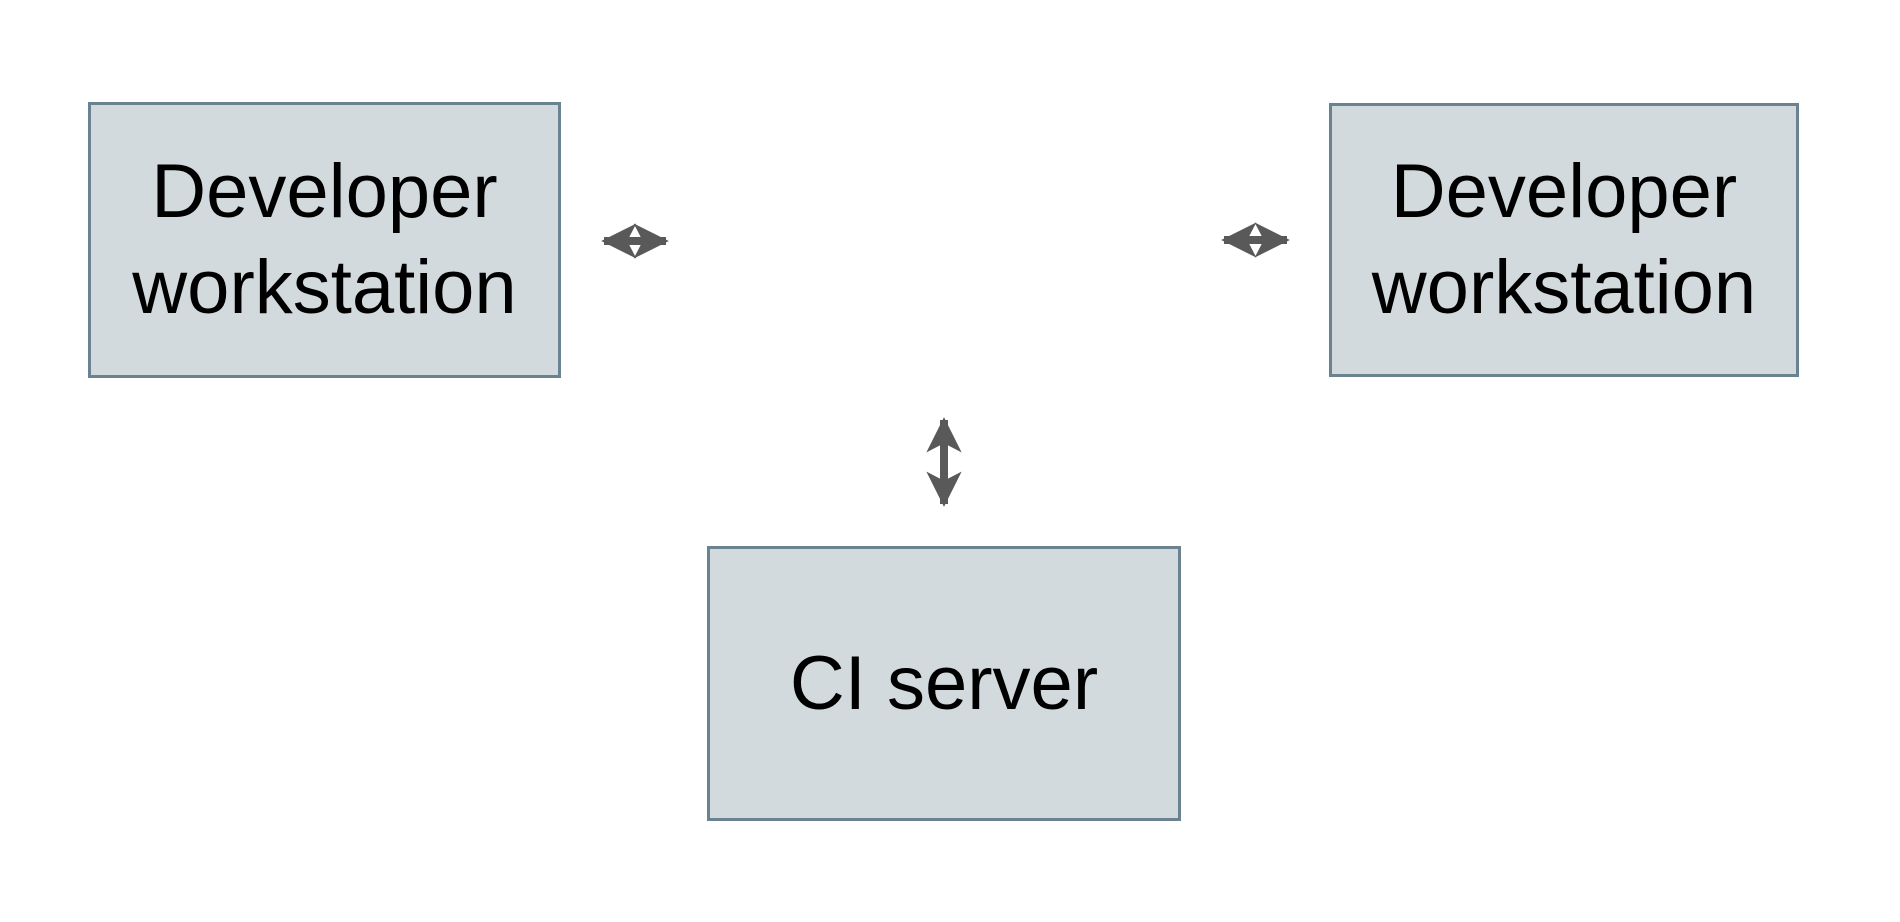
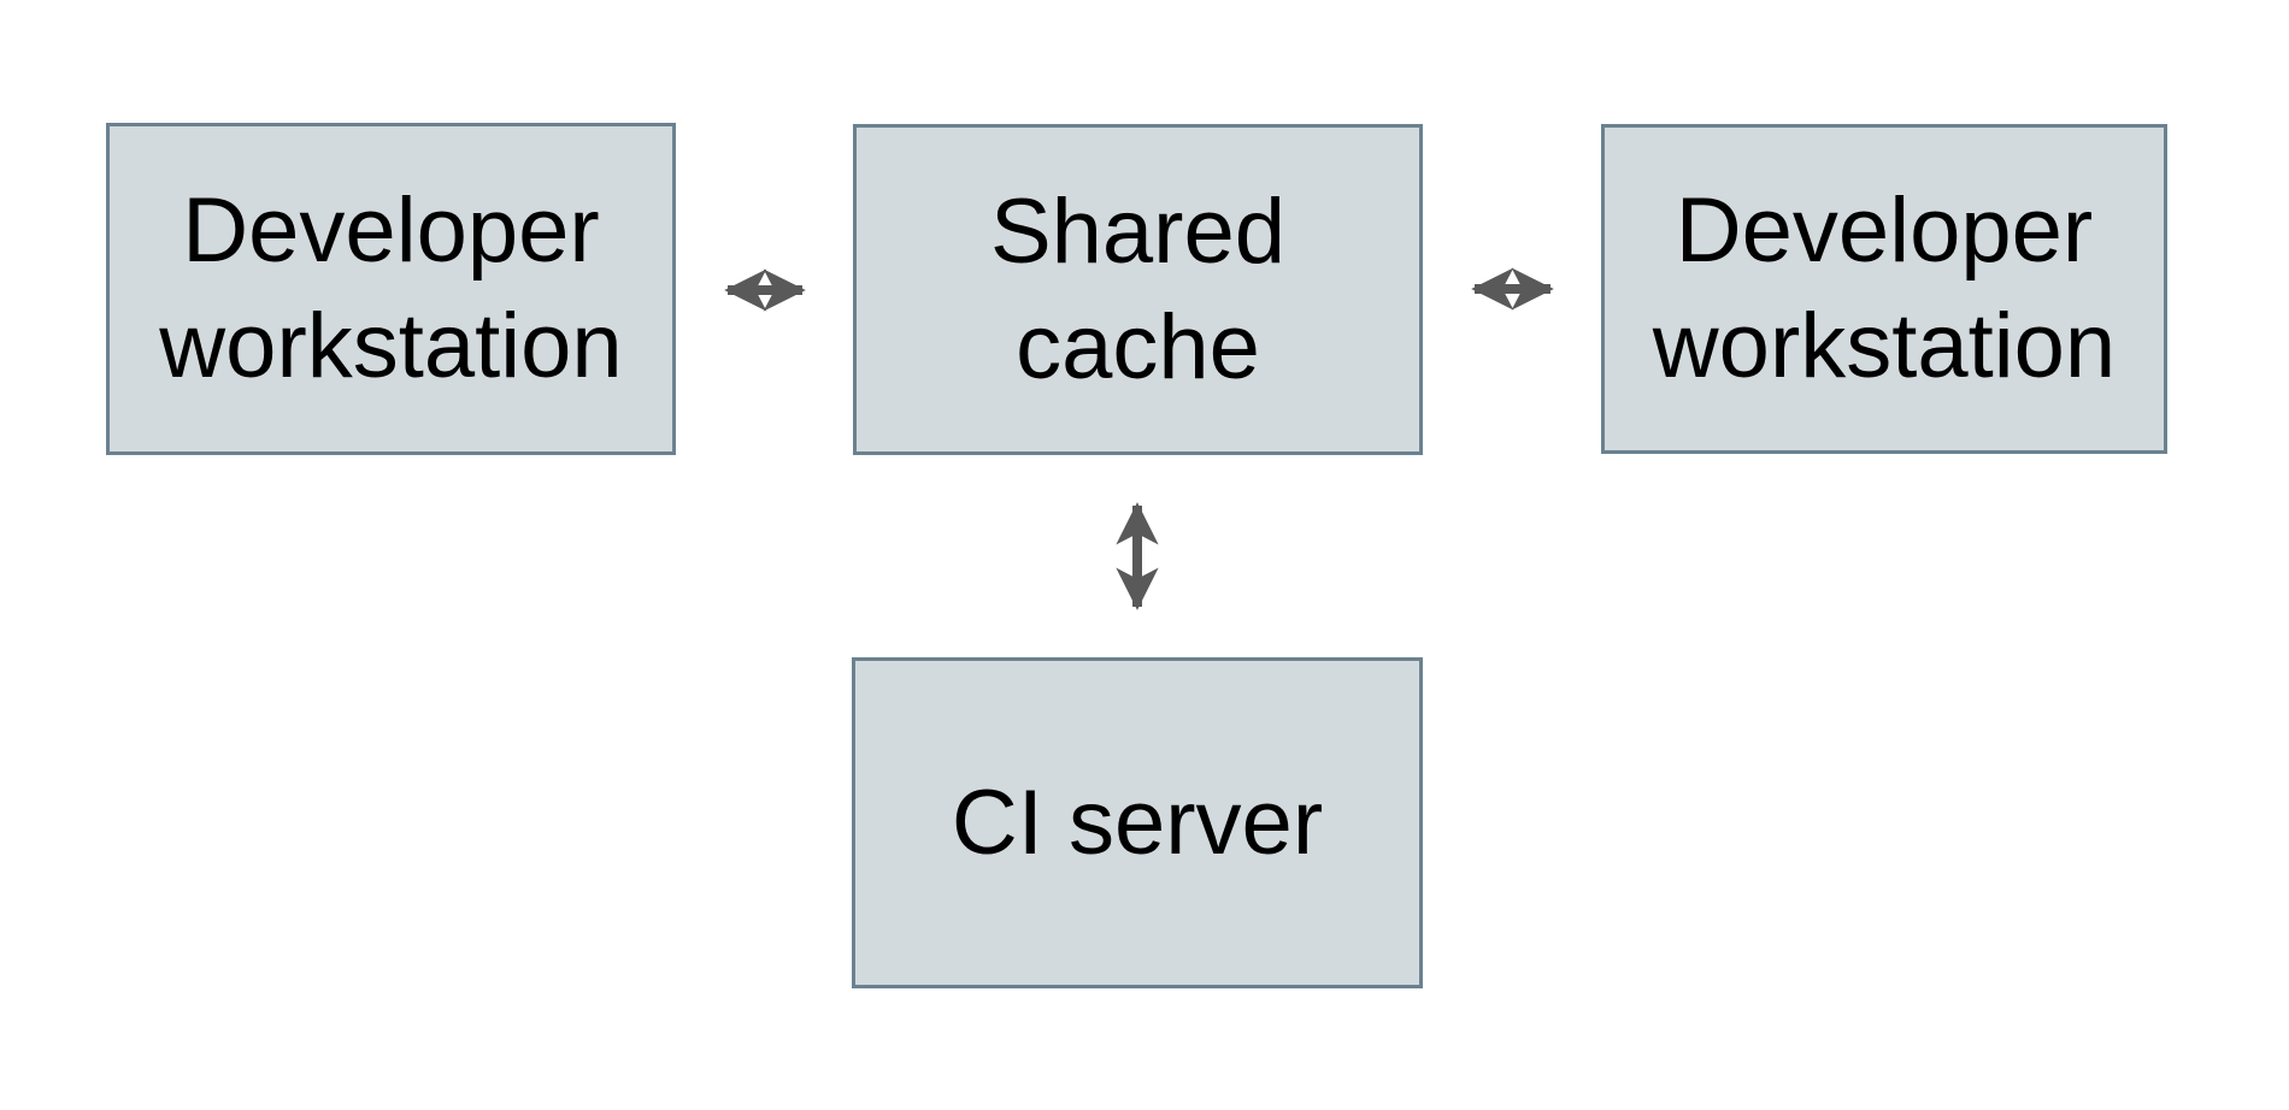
  Developer
  workstation
+ Shared
+ cache
  Developer
  workstation
  CI server
